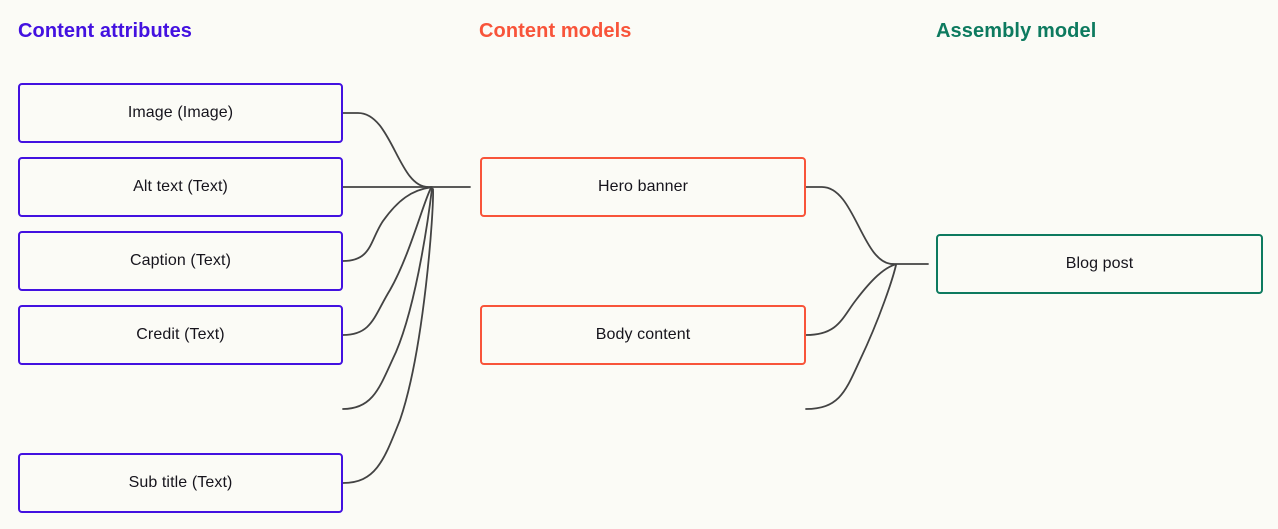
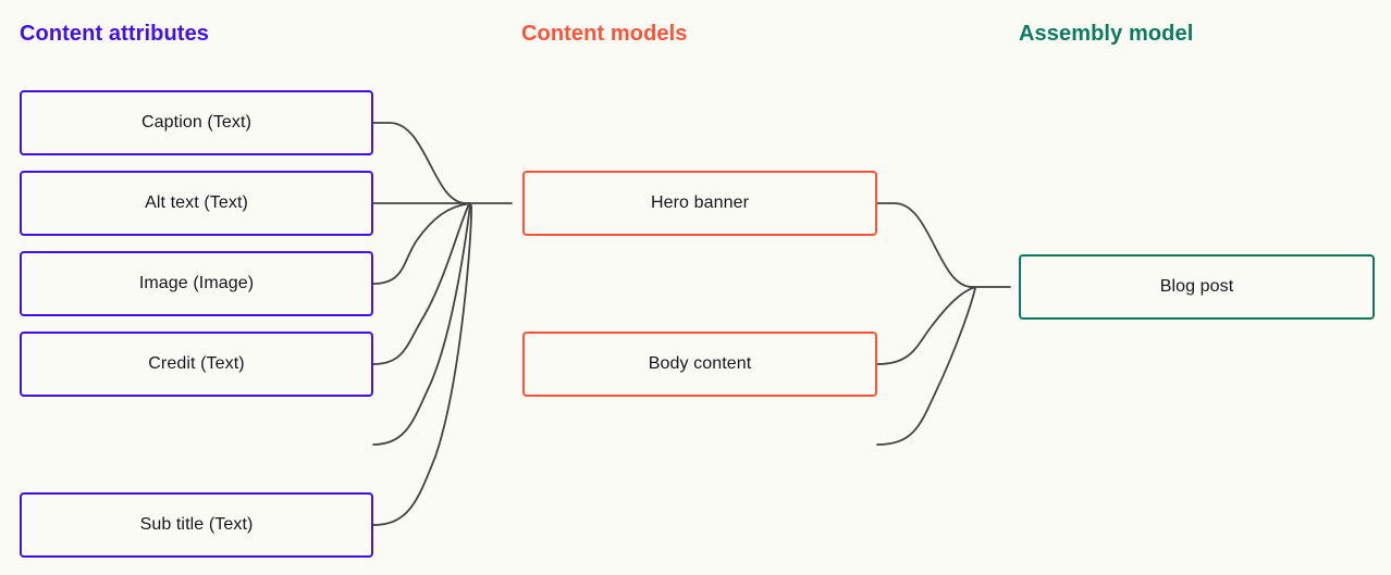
  Content attributes
  Content models
  Assembly model
- Image (Image)
+ Caption (Text)
  Alt text (Text)
- Caption (Text)
+ Image (Image)
  Credit (Text)
  Sub title (Text)
  Hero banner
  Body content
  Blog post
